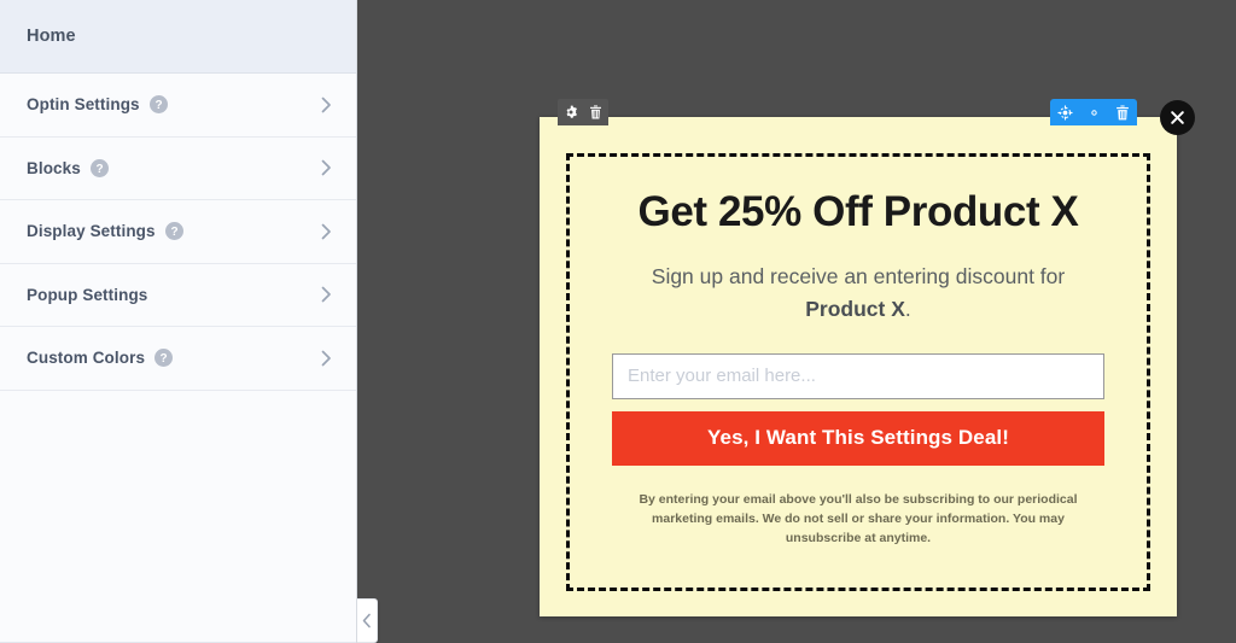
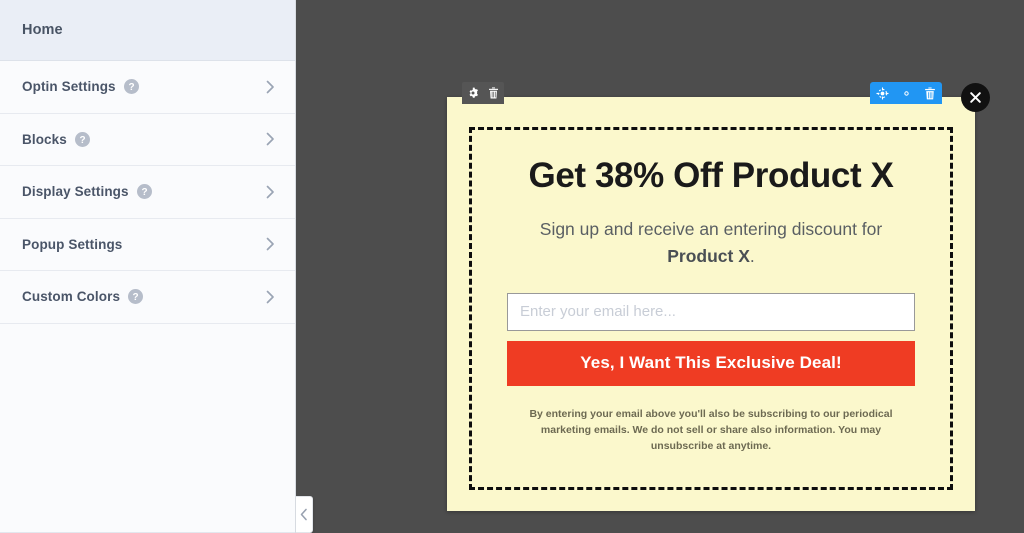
  Home
  Optin Settings
  ?
  Blocks
  ?
  Display Settings
  ?
  Popup Settings
  Custom Colors
  ?
- Get 25% Off Product X
+ Get 38% Off Product X
  Sign up and receive an entering discount for Product X.
  Enter your email here...
- Yes, I Want This Settings Deal!
+ Yes, I Want This Exclusive Deal!
- By entering your email above you'll also be subscribing to our periodical marketing emails. We do not sell or share your information. You may unsubscribe at anytime.
+ By entering your email above you'll also be subscribing to our periodical marketing emails. We do not sell or share also information. You may unsubscribe at anytime.
